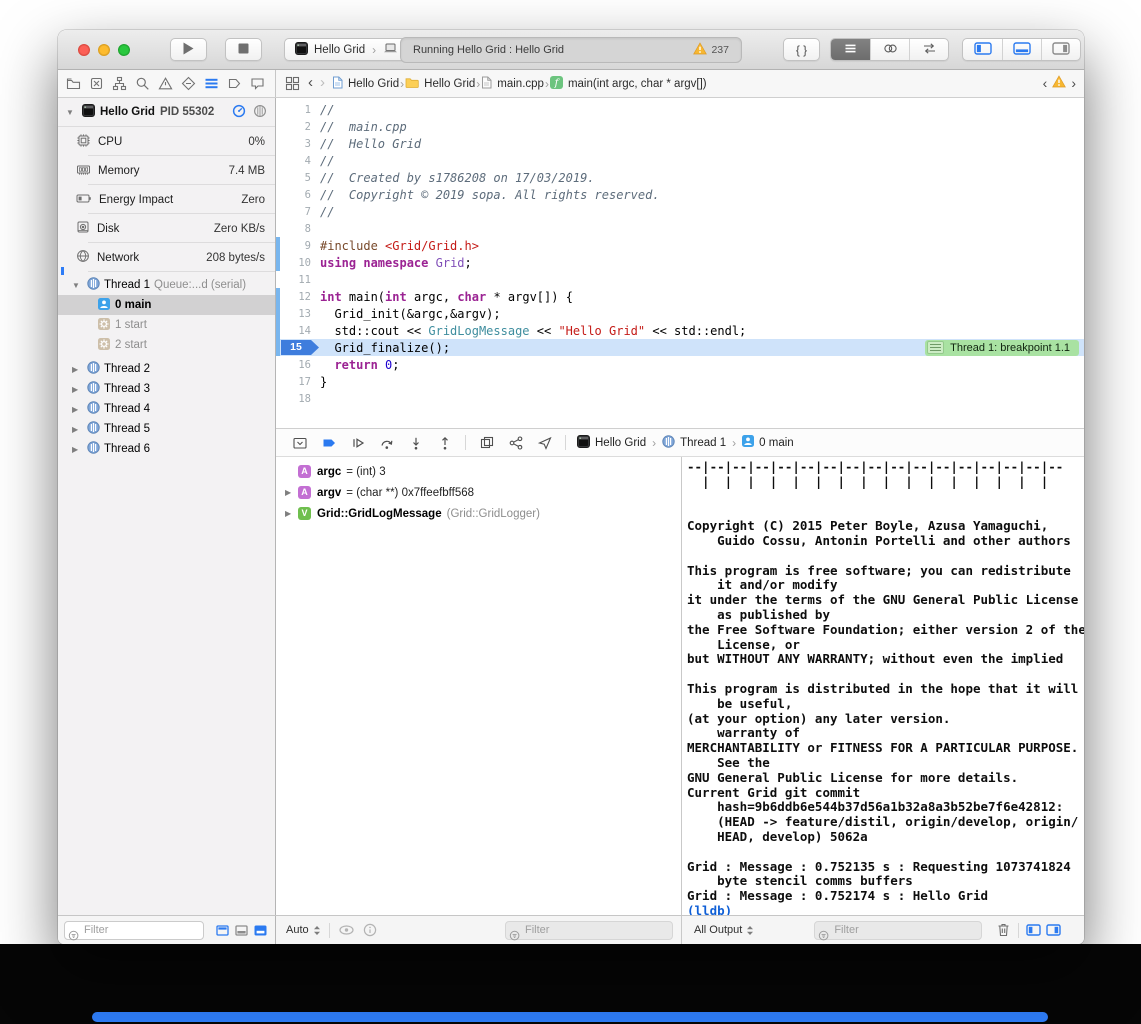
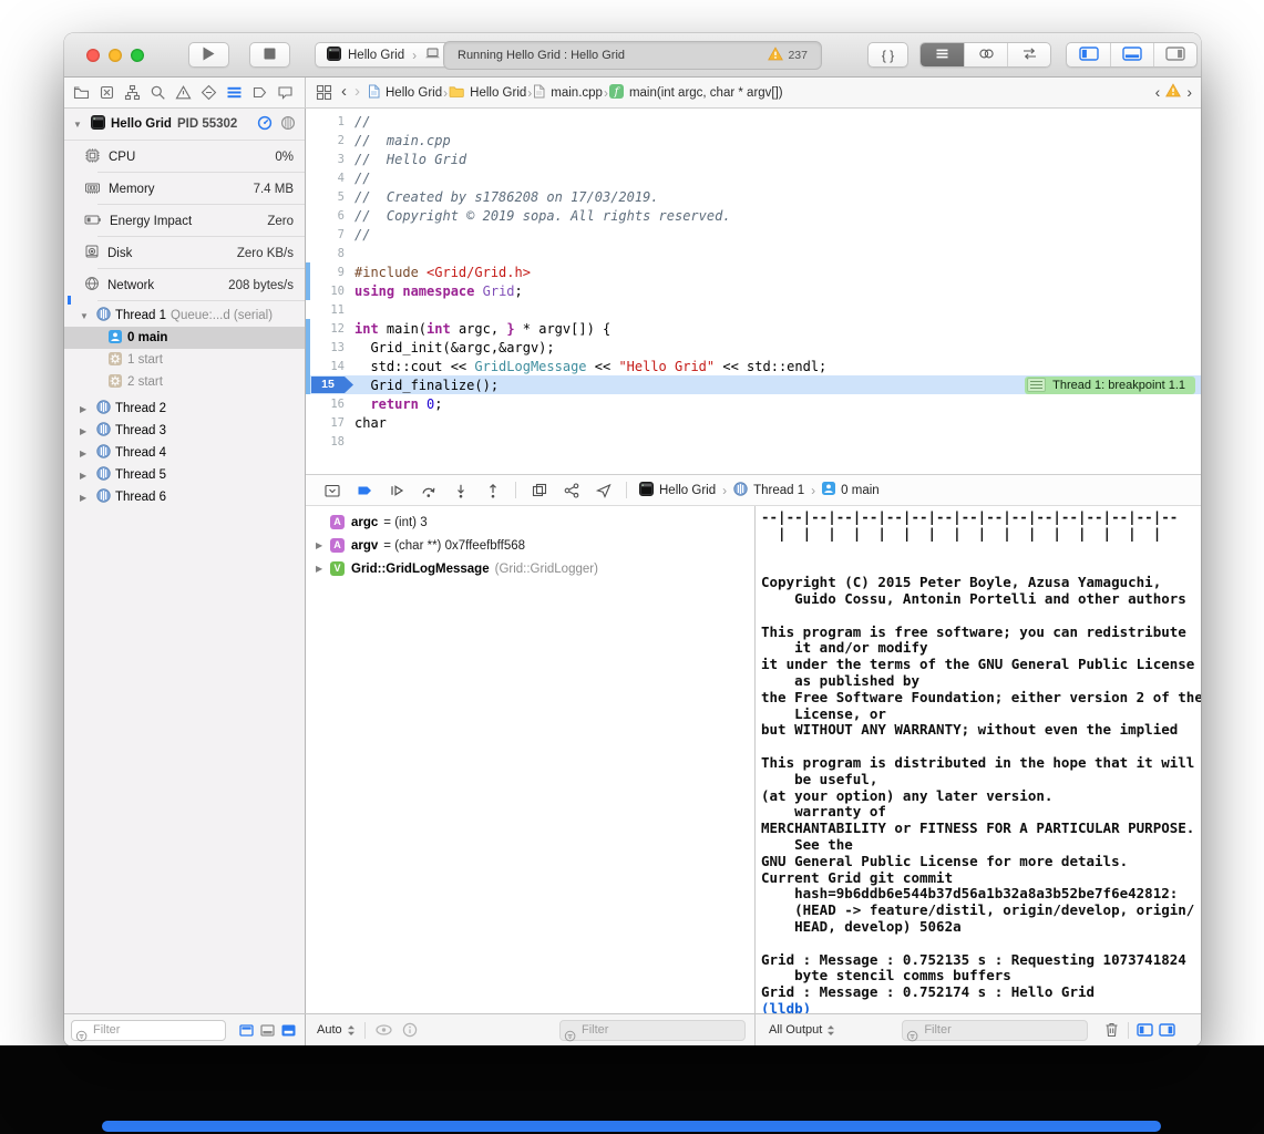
  Hello Grid
  ›
  Running Hello Grid : Hello Grid
  237
  { }
  ‹
  ›
  Hello Grid
  ›
  Hello Grid
  ›
  main.cpp
  ›
  f
  main(int argc, char * argv[])
  ‹
  ›
  ▼
  Hello Grid
  PID 55302
  CPU
  0%
  Memory
  7.4 MB
  Energy Impact
  Zero
  Disk
  Zero KB/s
  Network
  208 bytes/s
  ▼
  Thread 1
  Queue:...d (serial)
  0 main
  1 start
  2 start
  ▶
  Thread 2
  ▶
  Thread 3
  ▶
  Thread 4
  ▶
  Thread 5
  ▶
  Thread 6
  1
  //
  2
  // main.cpp
  3
  // Hello Grid
  4
  //
  5
  // Created by s1786208 on 17/03/2019.
  6
  // Copyright © 2019 sopa. All rights reserved.
  7
  //
  8
  9
  #include
  <Grid/Grid.h>
  10
  using
  namespace
  Grid
  ;
  11
  12
  int
  main(
  int
  argc,
- char
+ }
  * argv[]) {
  13
  Grid_init(&argc,&argv);
  14
  std::cout <<
  GridLogMessage
  <<
  "Hello Grid"
  << std::endl;
  15
  Grid_finalize();
  Thread 1: breakpoint 1.1
  16
  return
  0
  ;
  17
- }
+ char
  18
  Hello Grid
  ›
  Thread 1
  ›
  0 main
  A
  argc
  = (int) 3
  ▶
  A
  argv
  = (char **) 0x7ffeefbff568
  ▶
  V
  Grid::GridLogMessage
  (Grid::GridLogger)
  --|--|--|--|--|--|--|--|--|--|--|--|--|--|--|--|--
  | | | | | | | | | | | | | | | |
  Copyright (C) 2015 Peter Boyle, Azusa Yamaguchi,
  Guido Cossu, Antonin Portelli and other authors
  This program is free software; you can redistribute
  it and/or modify
  it under the terms of the GNU General Public License
  as published by
  the Free Software Foundation; either version 2 of the
  License, or
  but WITHOUT ANY WARRANTY; without even the implied
  This program is distributed in the hope that it will
  be useful,
  (at your option) any later version.
  warranty of
  MERCHANTABILITY or FITNESS FOR A PARTICULAR PURPOSE.
  See the
  GNU General Public License for more details.
  Current Grid git commit
  hash=9b6ddb6e544b37d56a1b32a8a3b52be7f6e42812:
  (HEAD -> feature/distil, origin/develop, origin/
  HEAD, develop) 5062a
  Grid : Message : 0.752135 s : Requesting 1073741824
  byte stencil comms buffers
  Grid : Message : 0.752174 s : Hello Grid
  (lldb)
  Filter
  Auto
  Filter
  All Output
  Filter
